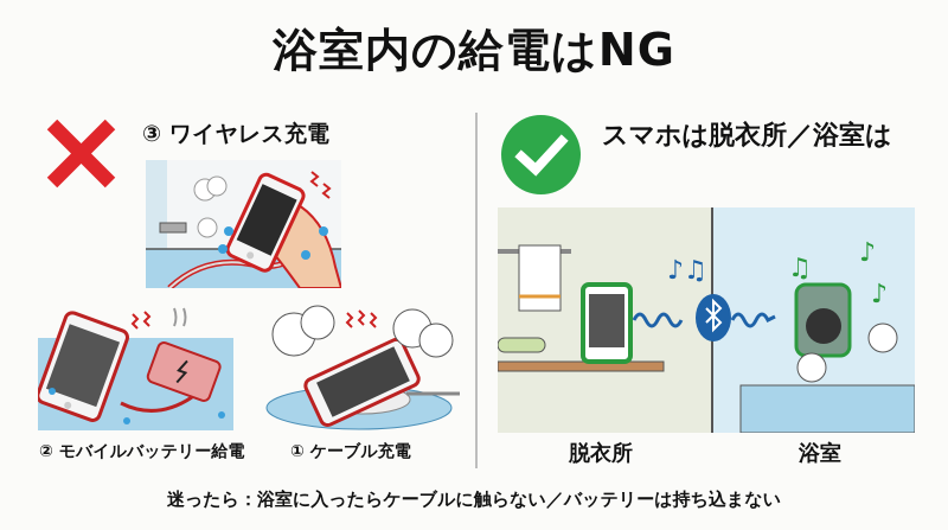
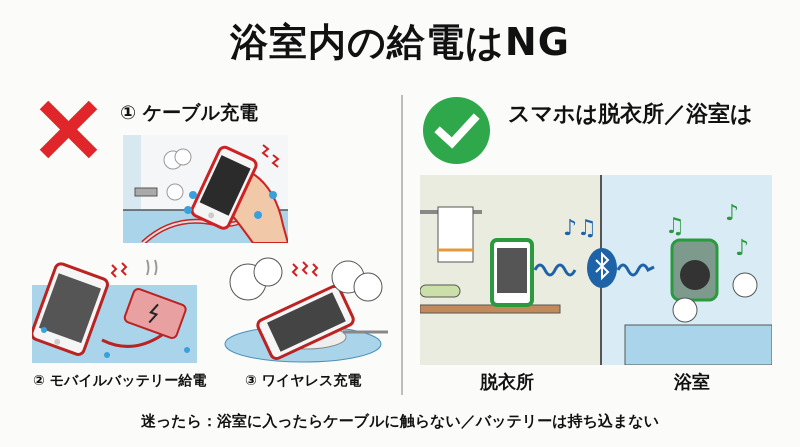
  浴室内の給電はNG
- ③ ワイヤレス充電
+ ① ケーブル充電
  ② モバイルバッテリー給電
- ① ケーブル充電
+ ③ ワイヤレス充電
  スマホは脱衣所／浴室は
  ♪♫
  ♫
  ♪
  ♪
  脱衣所
  浴室
  迷ったら：浴室に入ったらケーブルに触らない／バッテリーは持ち込まない
